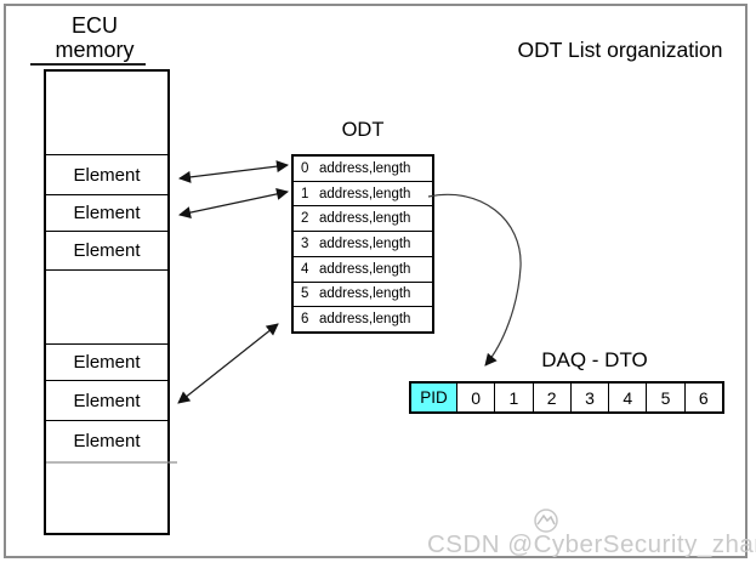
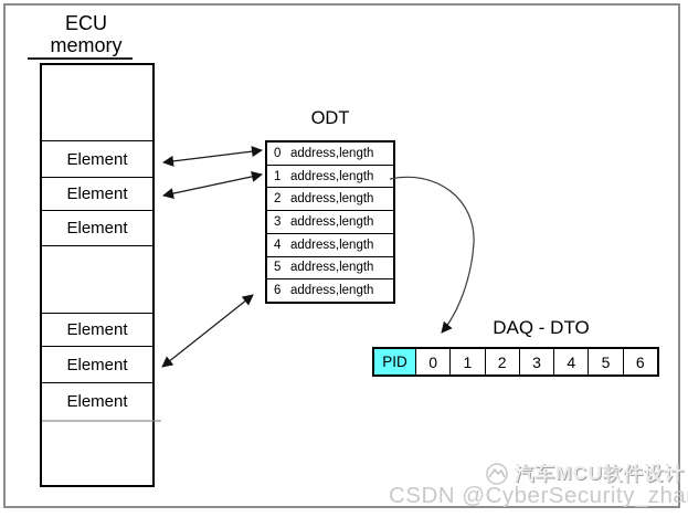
- ODT List organization
  ECU
  memory
  Element
  Element
  Element
  Element
  Element
  Element
  ODT
  0
  address,length
  1
  address,length
  2
  address,length
  3
  address,length
  4
  address,length
  5
  address,length
  6
  address,length
  DAQ - DTO
  PID
  0
  1
  2
  3
  4
  5
  6
  CSDN @CyberSecurity_zha
+ 汽车MCU软件设计
